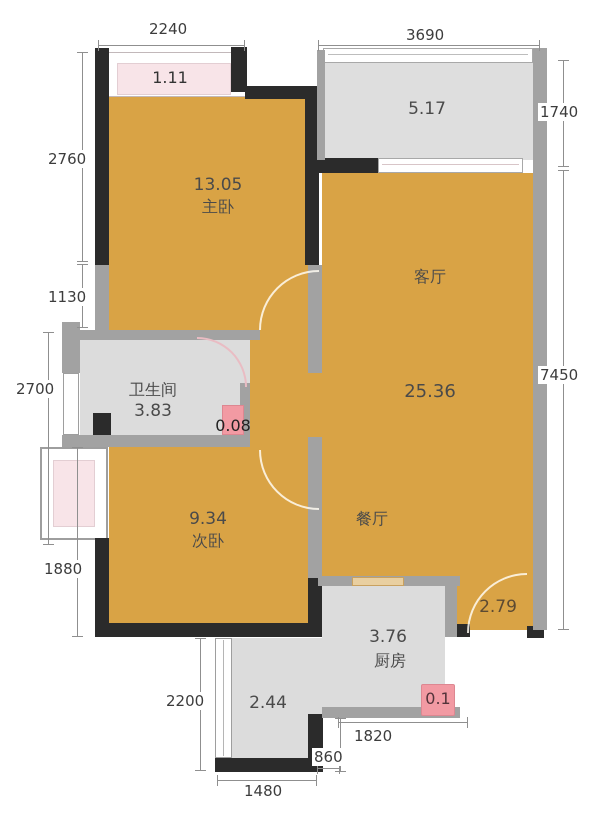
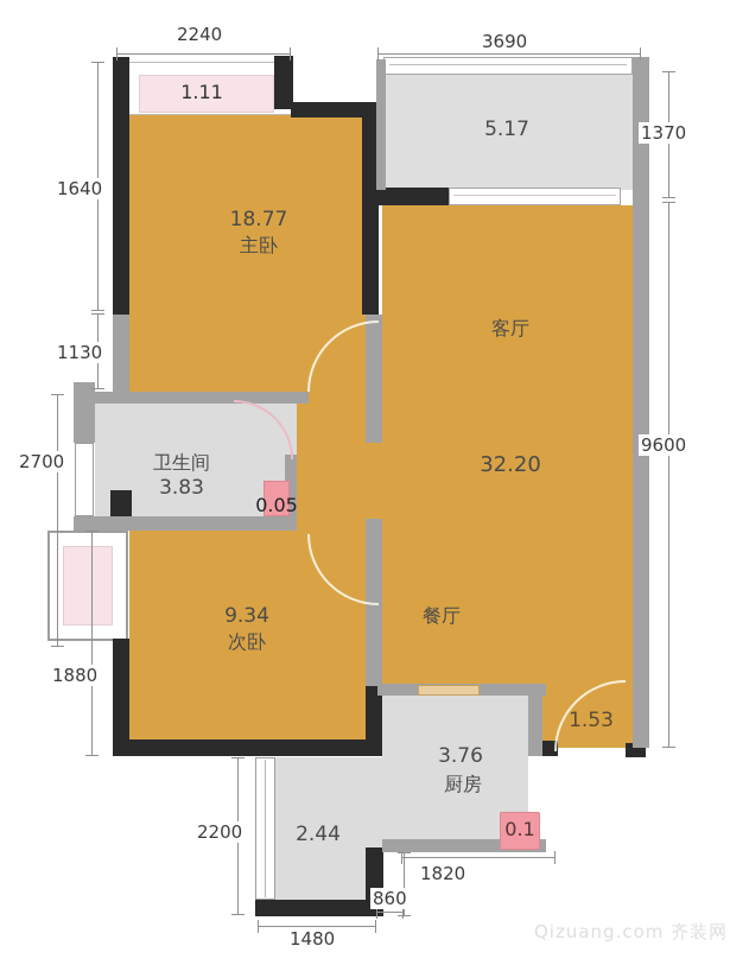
  0.1
  1.11
  5.17
- 13.05
+ 18.77
  主卧
  客厅
- 25.36
+ 32.20
  卫生间
  3.83
- 0.08
+ 0.05
  9.34
  次卧
  餐厅
- 2.79
+ 1.53
  3.76
  厨房
  2.44
  2240
  3690
- 2760
+ 1640
  1130
  2700
  1880
  2200
- 1740
+ 1370
- 7450
+ 9600
  1480
  1820
  860
+ Qizuang.com 齐装网
